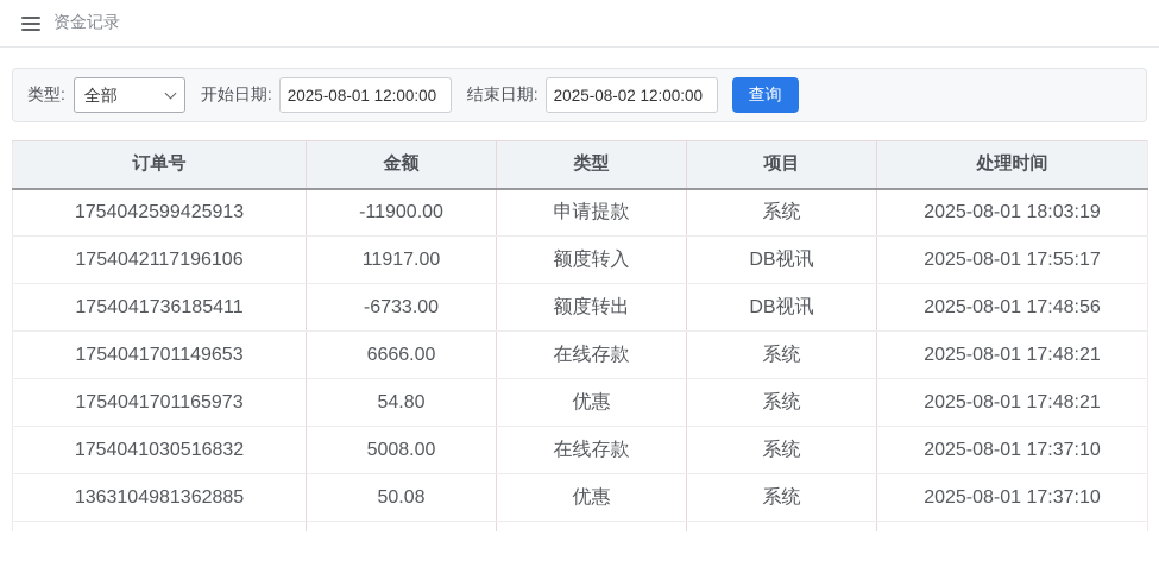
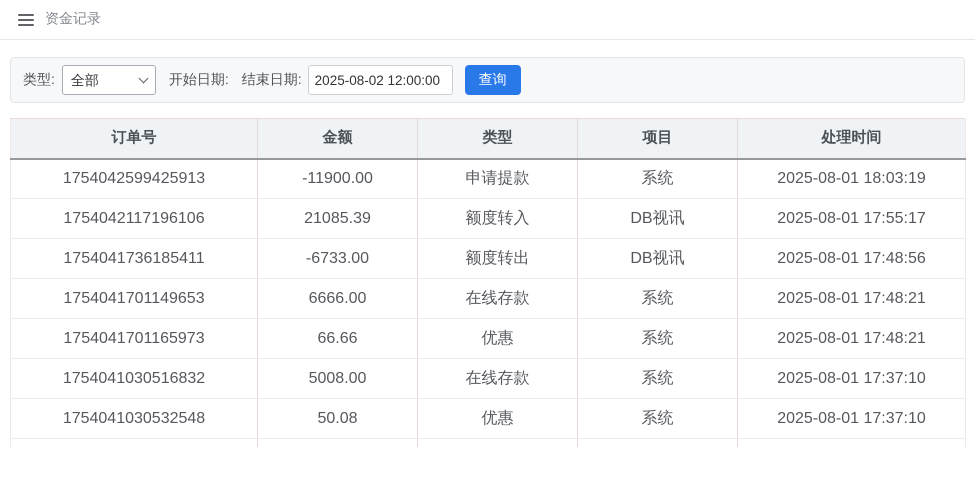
  资金记录
  类型:
  全部
  开始日期:
- 2025-08-01 12:00:00
  结束日期:
  2025-08-02 12:00:00
  查询
  订单号	金额	类型	项目	处理时间
  1754042599425913	-11900.00	申请提款	系统	2025-08-01 18:03:19
- 1754042117196106	11917.00	额度转入	DB视讯	2025-08-01 17:55:17
+ 1754042117196106	21085.39	额度转入	DB视讯	2025-08-01 17:55:17
  1754041736185411	-6733.00	额度转出	DB视讯	2025-08-01 17:48:56
  1754041701149653	6666.00	在线存款	系统	2025-08-01 17:48:21
- 1754041701165973	54.80	优惠	系统	2025-08-01 17:48:21
+ 1754041701165973	66.66	优惠	系统	2025-08-01 17:48:21
  1754041030516832	5008.00	在线存款	系统	2025-08-01 17:37:10
- 1363104981362885	50.08	优惠	系统	2025-08-01 17:37:10
+ 1754041030532548	50.08	优惠	系统	2025-08-01 17:37:10
